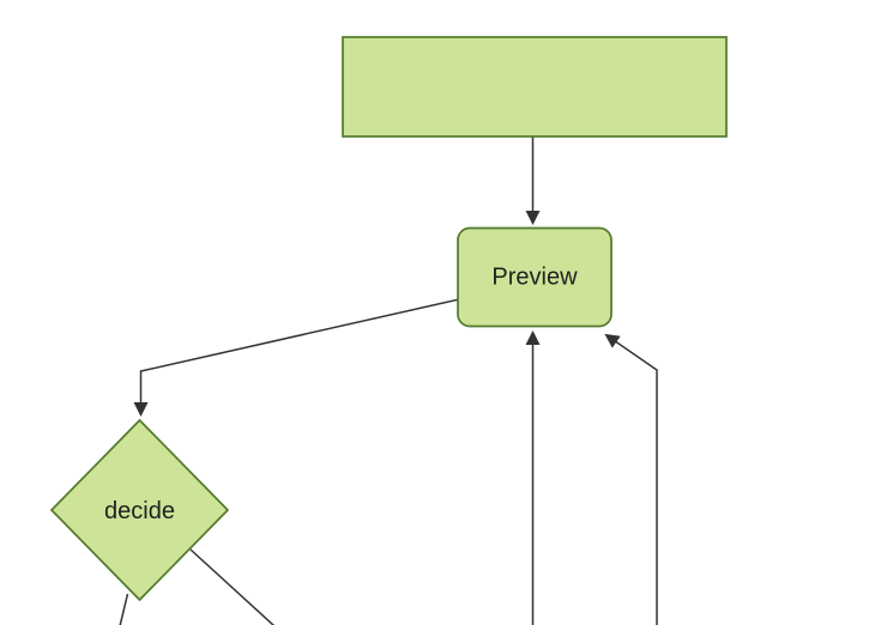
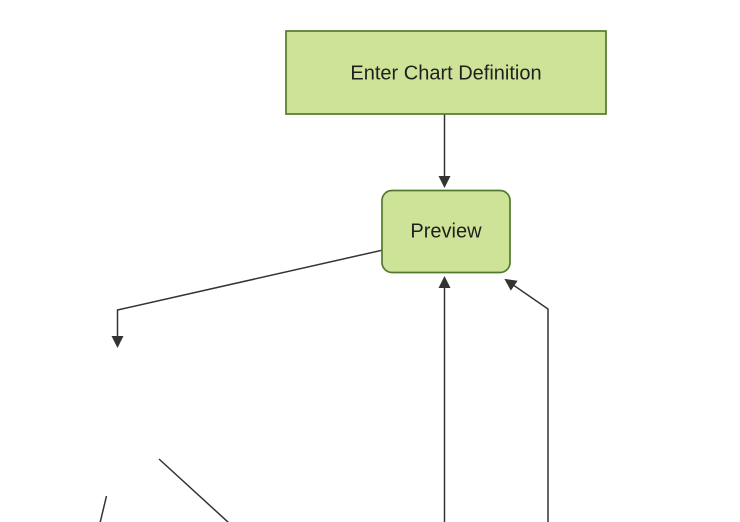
+ Enter Chart Definition
  Preview
- decide
